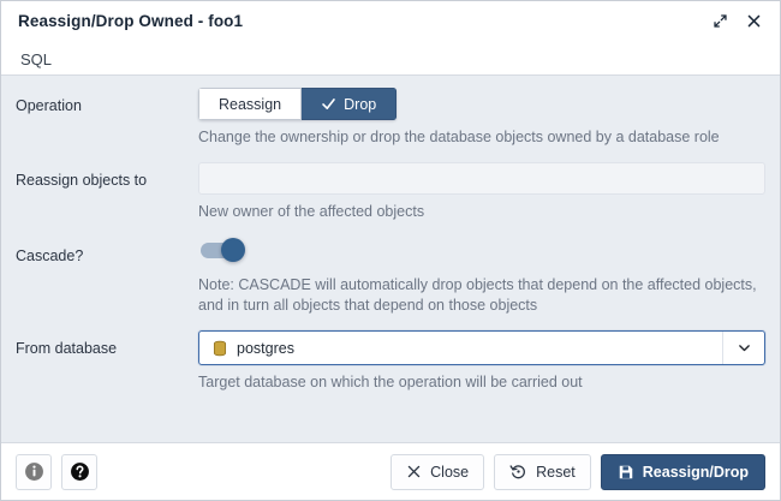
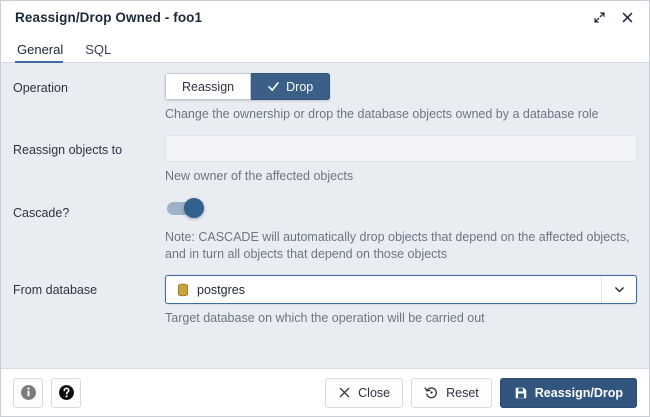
  Reassign/Drop Owned - foo1
+ General
  SQL
  Operation
  Reassign
  Drop
  Change the ownership or drop the database objects owned by a database role
  Reassign objects to
  New owner of the affected objects
  Cascade?
  Note: CASCADE will automatically drop objects that depend on the affected objects, and in turn all objects that depend on those objects
  From database
  postgres
  Target database on which the operation will be carried out
  Close
  Reset
  Reassign/Drop
